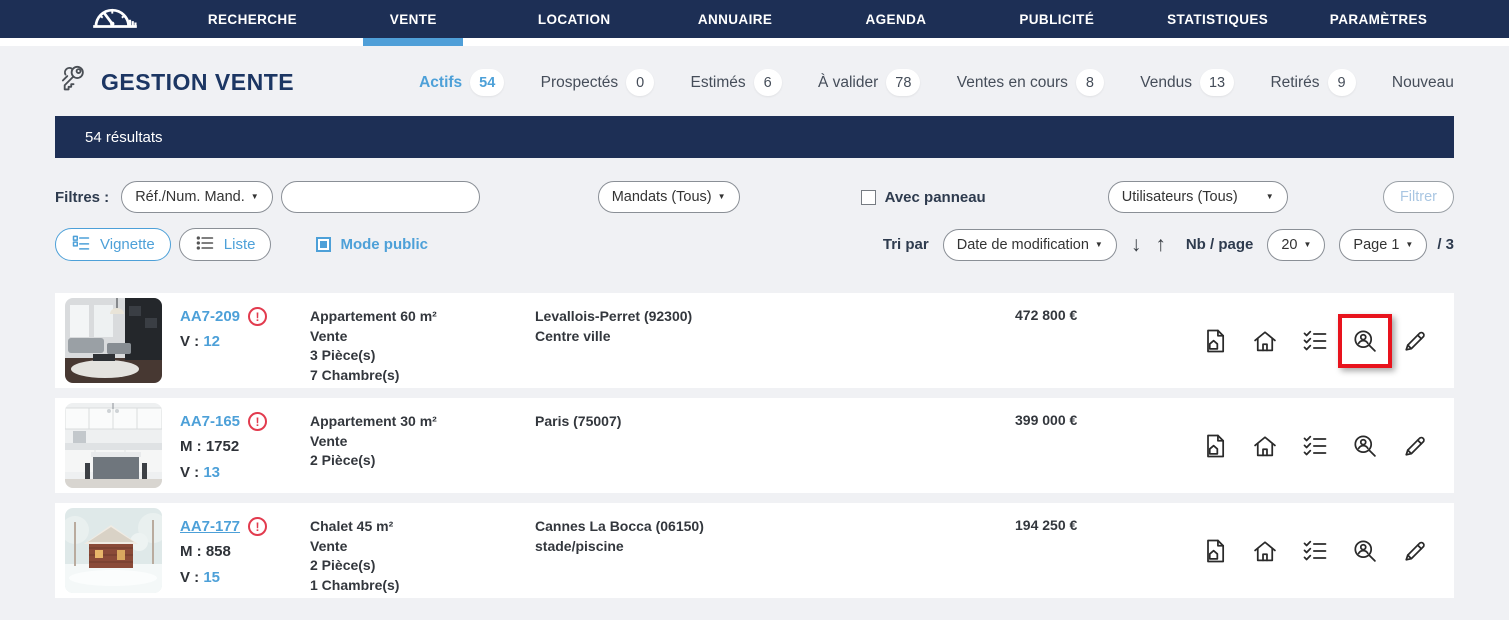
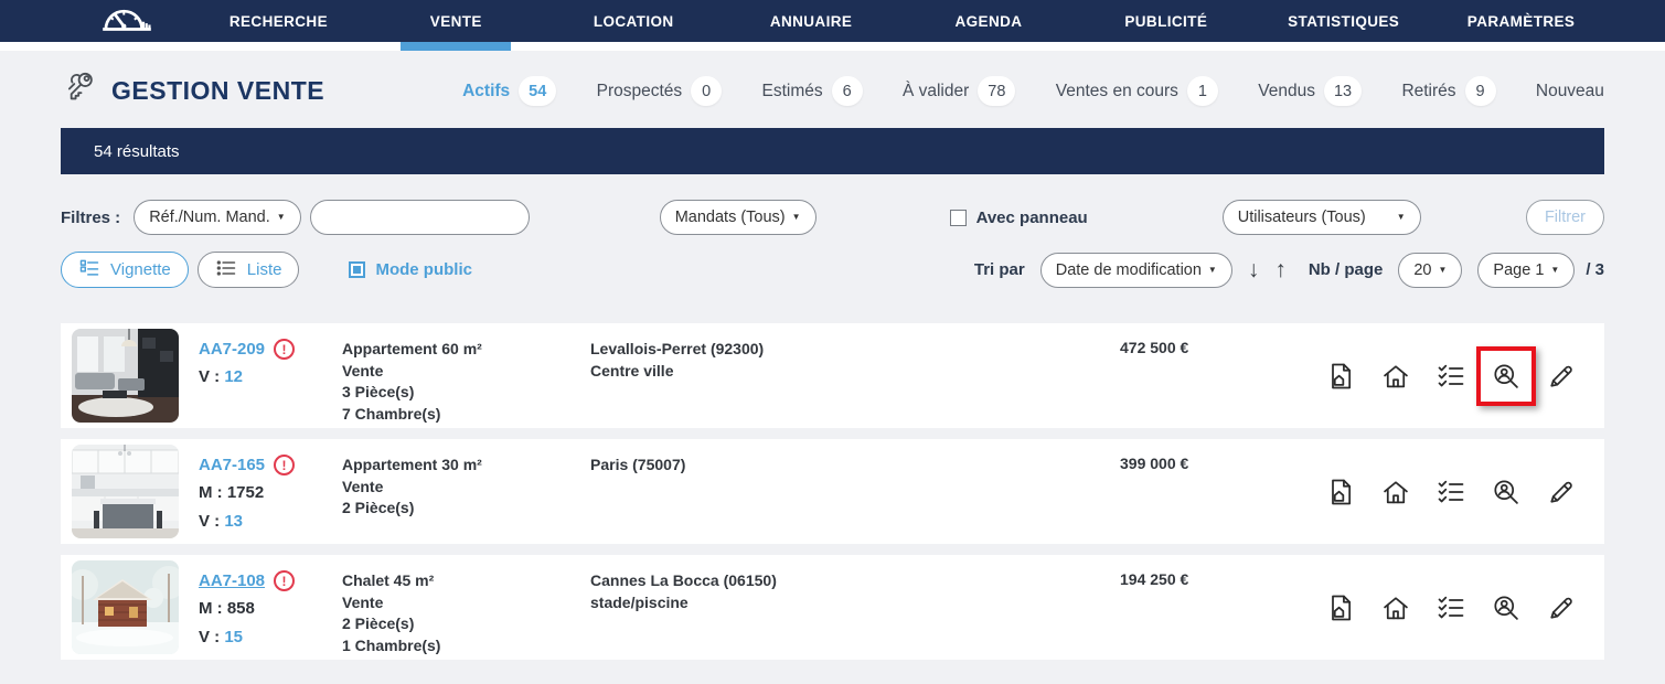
  RECHERCHE
  VENTE
  LOCATION
  ANNUAIRE
  AGENDA
  PUBLICITÉ
  STATISTIQUES
  PARAMÈTRES
  GESTION VENTE
  Actifs
  54
  Prospectés
  0
  Estimés
  6
  À valider
  78
  Ventes en cours
- 8
+ 1
  Vendus
  13
  Retirés
  9
  Nouveau
  54 résultats
  Filtres :
  Réf./Num. Mand.
  ▼
  Mandats (Tous)
  ▼
  Avec panneau
  Utilisateurs (Tous)
  ▼
  Filtrer
  Vignette
  Liste
  Mode public
  Tri par
  Date de modification
  ▼
  ↓
  ↑
  Nb / page
  20
  ▼
  Page 1
  ▼
  / 3
  AA7-209
  !
  V : 12
  Appartement 60 m²
  Vente
  3 Pièce(s)
  7 Chambre(s)
  Levallois-Perret (92300)
  Centre ville
- 472 800 €
+ 472 500 €
  AA7-165
  !
  M : 1752
  V : 13
  Appartement 30 m²
  Vente
  2 Pièce(s)
  Paris (75007)
  399 000 €
- AA7-177
+ AA7-108
  !
  M : 858
  V : 15
  Chalet 45 m²
  Vente
  2 Pièce(s)
  1 Chambre(s)
  Cannes La Bocca (06150)
  stade/piscine
  194 250 €
